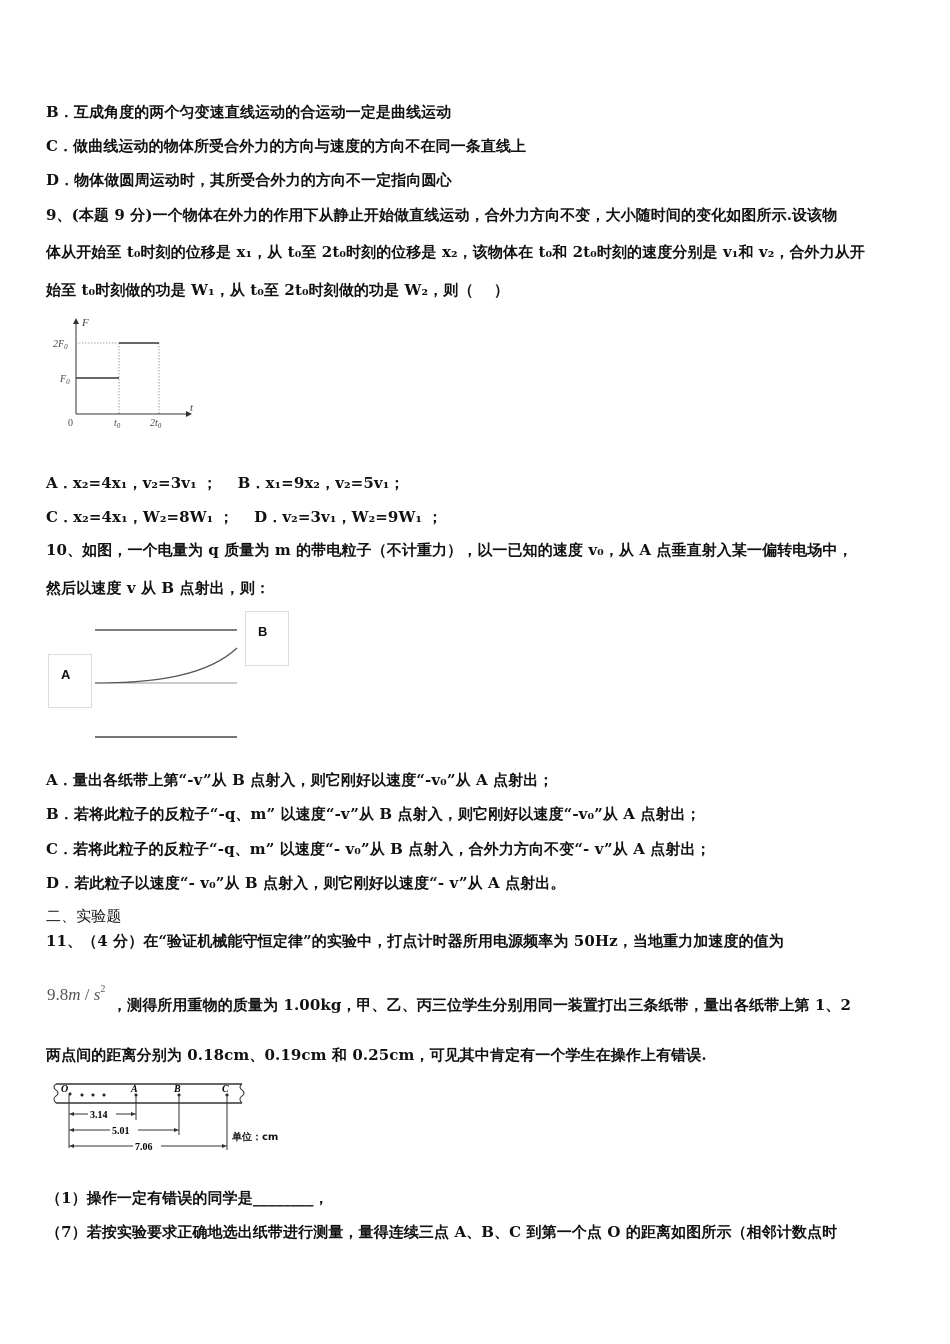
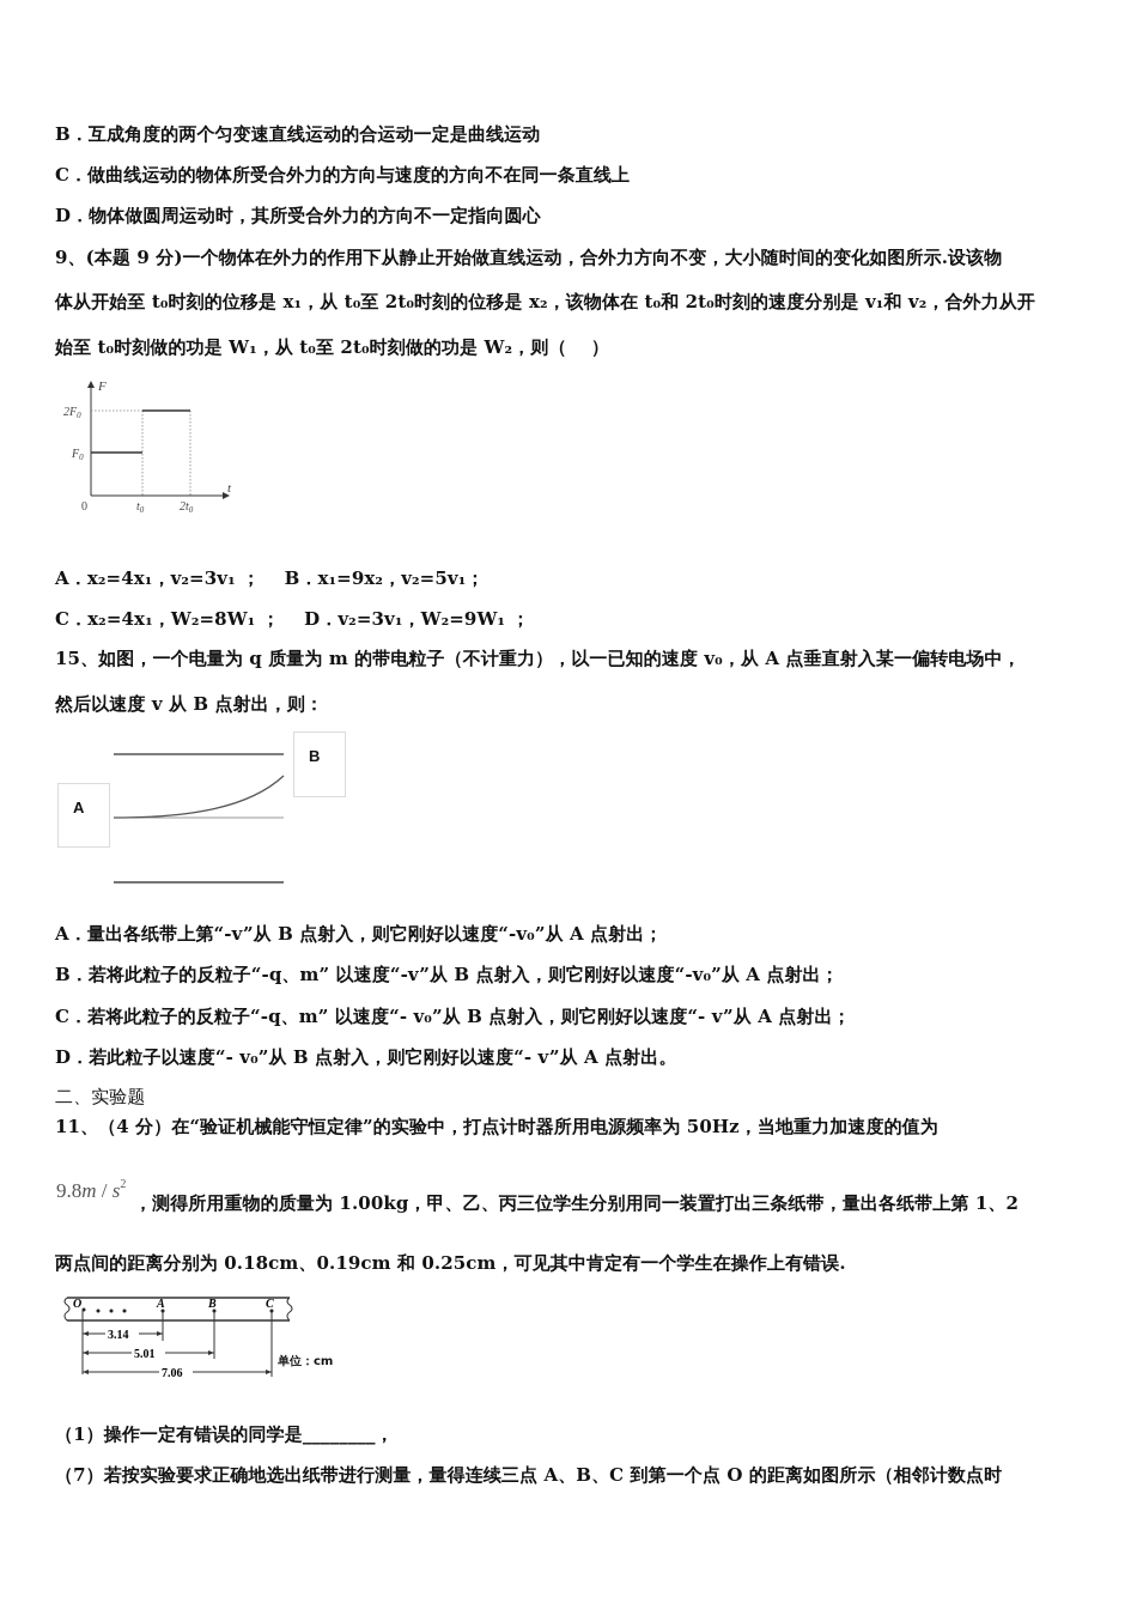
  B．互成角度的两个匀变速直线运动的合运动一定是曲线运动
  C．做曲线运动的物体所受合外力的方向与速度的方向不在同一条直线上
  D．物体做圆周运动时，其所受合外力的方向不一定指向圆心
  9、(本题 9 分)一个物体在外力的作用下从静止开始做直线运动，合外力方向不变，大小随时间的变化如图所示.设该物
  体从开始至 t₀时刻的位移是 x₁，从 t₀至 2t₀时刻的位移是 x₂，该物体在 t₀和 2t₀时刻的速度分别是 v₁和 v₂，合外力从开
  始至 t₀时刻做的功是 W₁，从 t₀至 2t₀时刻做的功是 W₂，则（ ）
  F
  t
  2F0
  F0
  0
  t0
  2t0
  A．x₂=4x₁，v₂=3v₁ ； B．x₁=9x₂，v₂=5v₁；
  C．x₂=4x₁，W₂=8W₁ ； D．v₂=3v₁，W₂=9W₁ ；
- 10、如图，一个电量为 q 质量为 m 的带电粒子（不计重力），以一已知的速度 v₀，从 A 点垂直射入某一偏转电场中，
+ 15、如图，一个电量为 q 质量为 m 的带电粒子（不计重力），以一已知的速度 v₀，从 A 点垂直射入某一偏转电场中，
  然后以速度 v 从 B 点射出，则：
  A
  B
  A．量出各纸带上第“-v”从 B 点射入，则它刚好以速度“-v₀”从 A 点射出；
  B．若将此粒子的反粒子“-q、m” 以速度“-v”从 B 点射入，则它刚好以速度“-v₀”从 A 点射出；
- C．若将此粒子的反粒子“-q、m” 以速度“- v₀”从 B 点射入，合外力方向不变“- v”从 A 点射出；
+ C．若将此粒子的反粒子“-q、m” 以速度“- v₀”从 B 点射入，则它刚好以速度“- v”从 A 点射出；
  D．若此粒子以速度“- v₀”从 B 点射入，则它刚好以速度“- v”从 A 点射出。
  二、实验题
  11、（4 分）在“验证机械能守恒定律”的实验中，打点计时器所用电源频率为 50Hz，当地重力加速度的值为
  9.8m / s2
  ，测得所用重物的质量为 1.00kg，甲、乙、丙三位学生分别用同一装置打出三条纸带，量出各纸带上第 1、2
  两点间的距离分别为 0.18cm、0.19cm 和 0.25cm，可见其中肯定有一个学生在操作上有错误.
  O
  A
  B
  C
  3.14
  5.01
  7.06
  单位：cm
  （1）操作一定有错误的同学是________，
  （7）若按实验要求正确地选出纸带进行测量，量得连续三点 A、B、C 到第一个点 O 的距离如图所示（相邻计数点时
